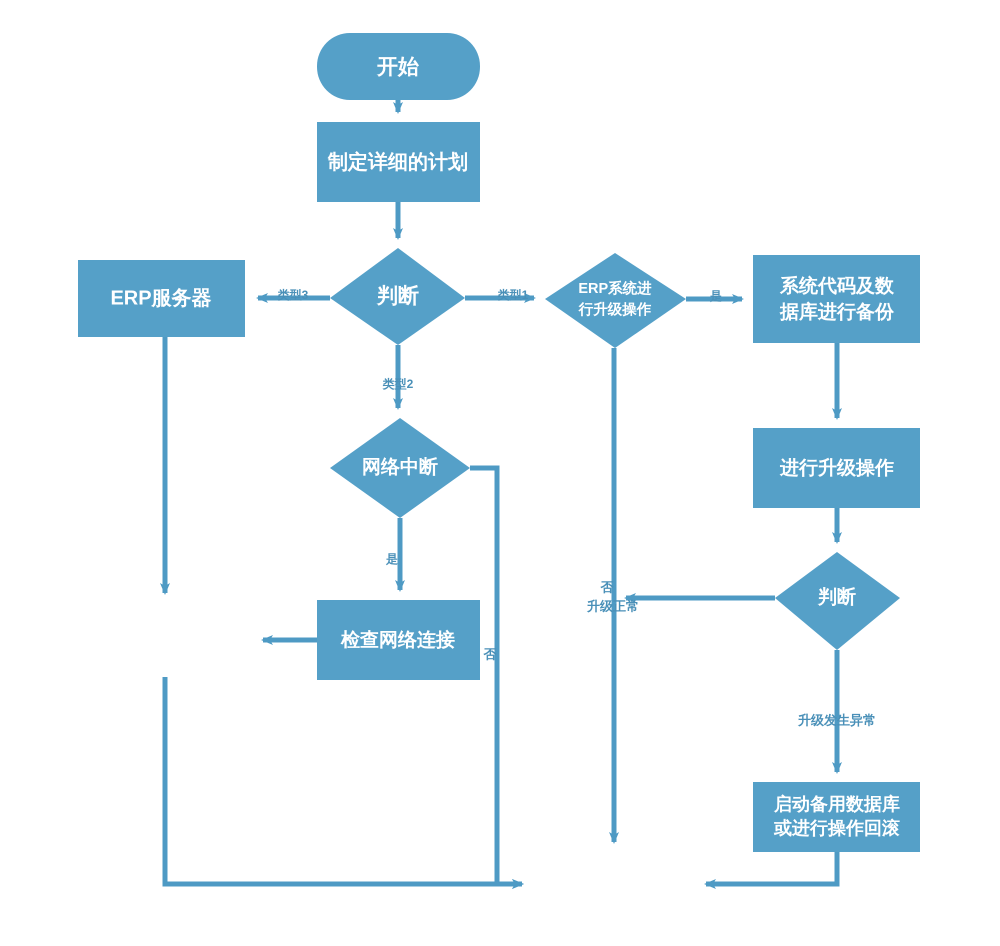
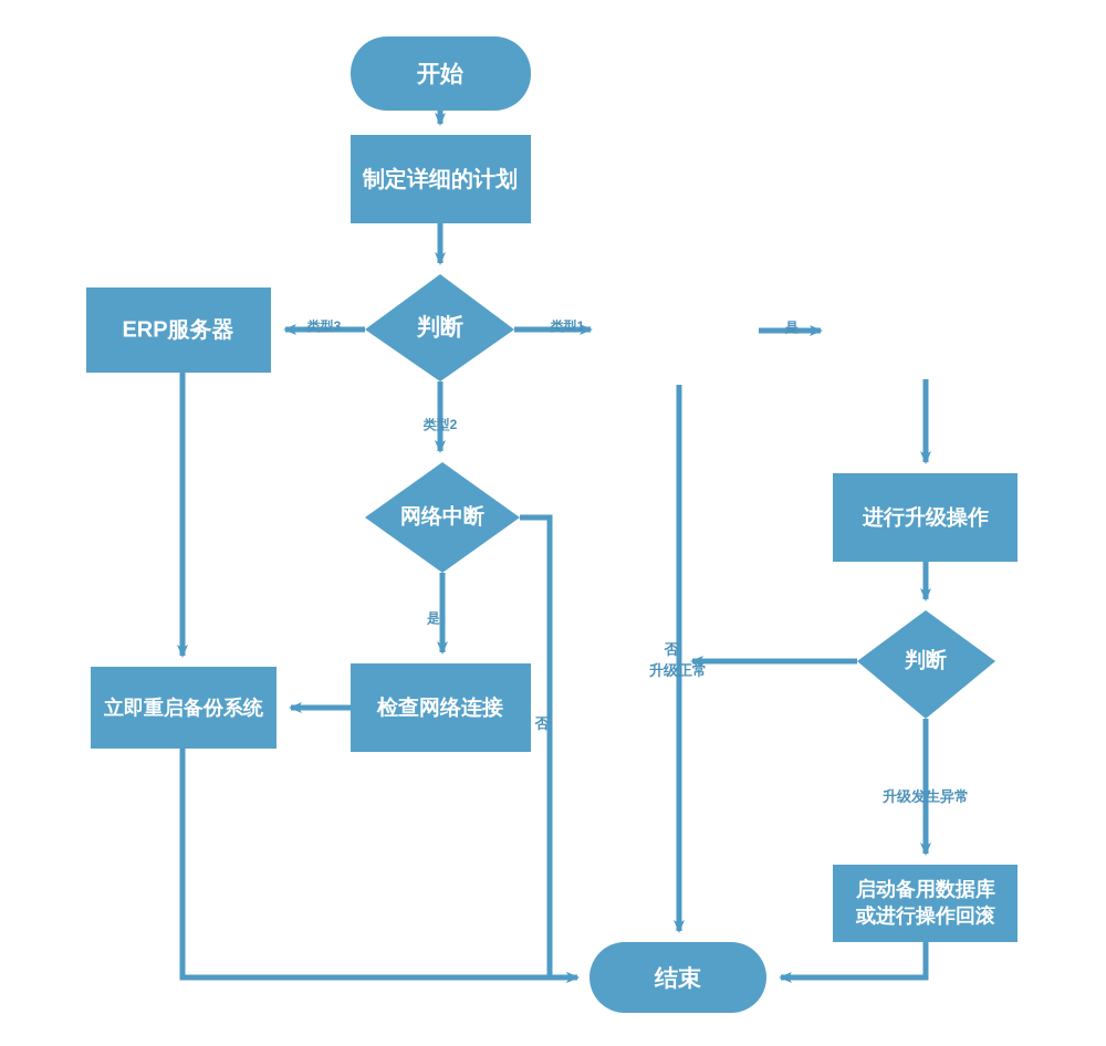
  开始
  制定详细的计划
  判断
  ERP服务器
- ERP系统进
- 行升级操作
- 系统代码及数
- 据库进行备份
  进行升级操作
  判断
  启动备用数据库
  或进行操作回滚
  网络中断
  检查网络连接
+ 立即重启备份系统
+ 结束
  类型3
  类型1
  类型2
  是
  否
  升级正常
  升级发生异常
  是
  否
